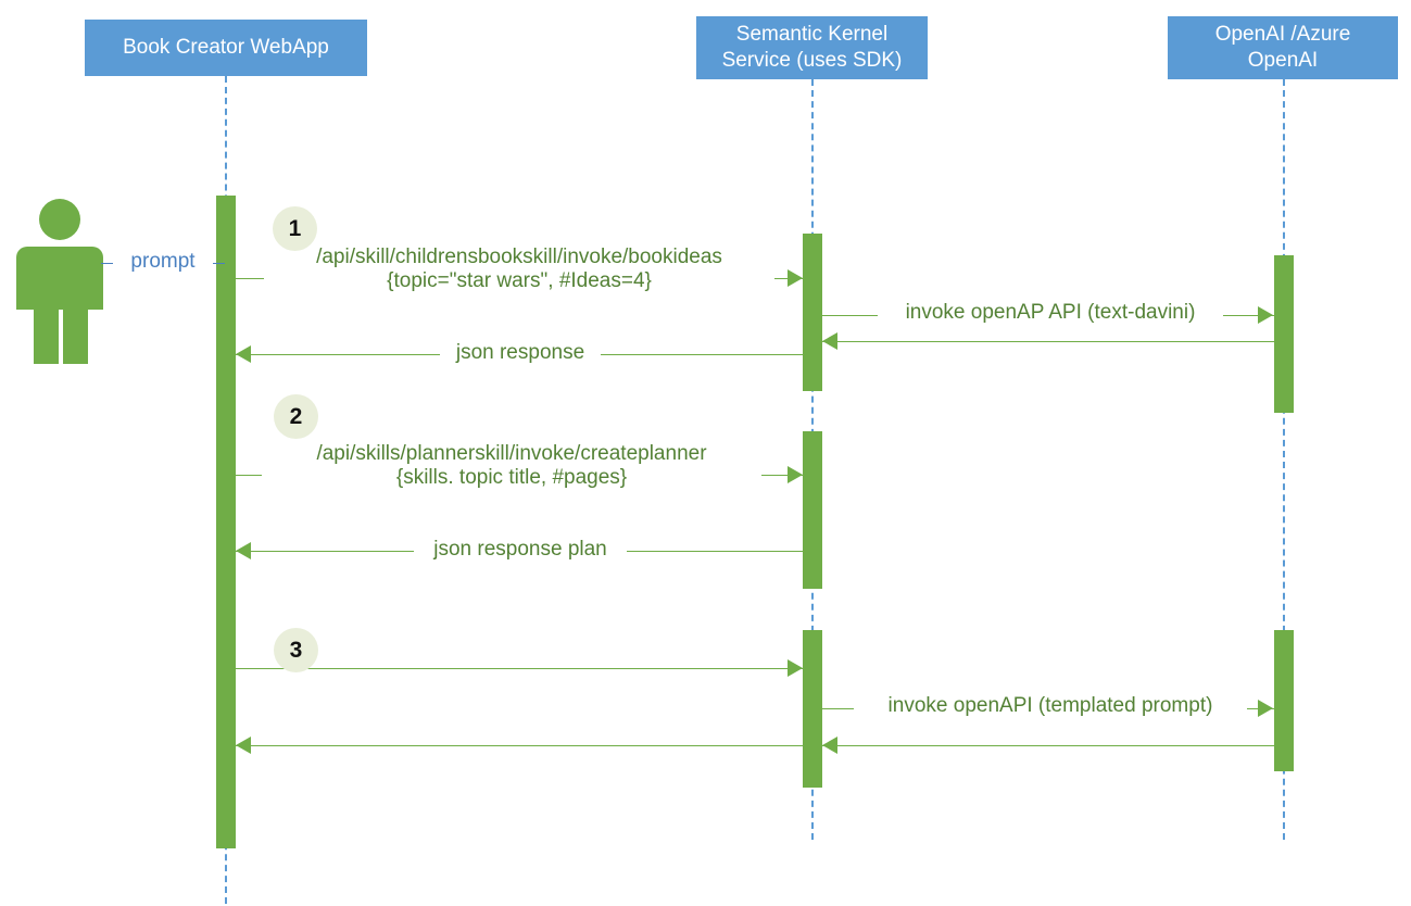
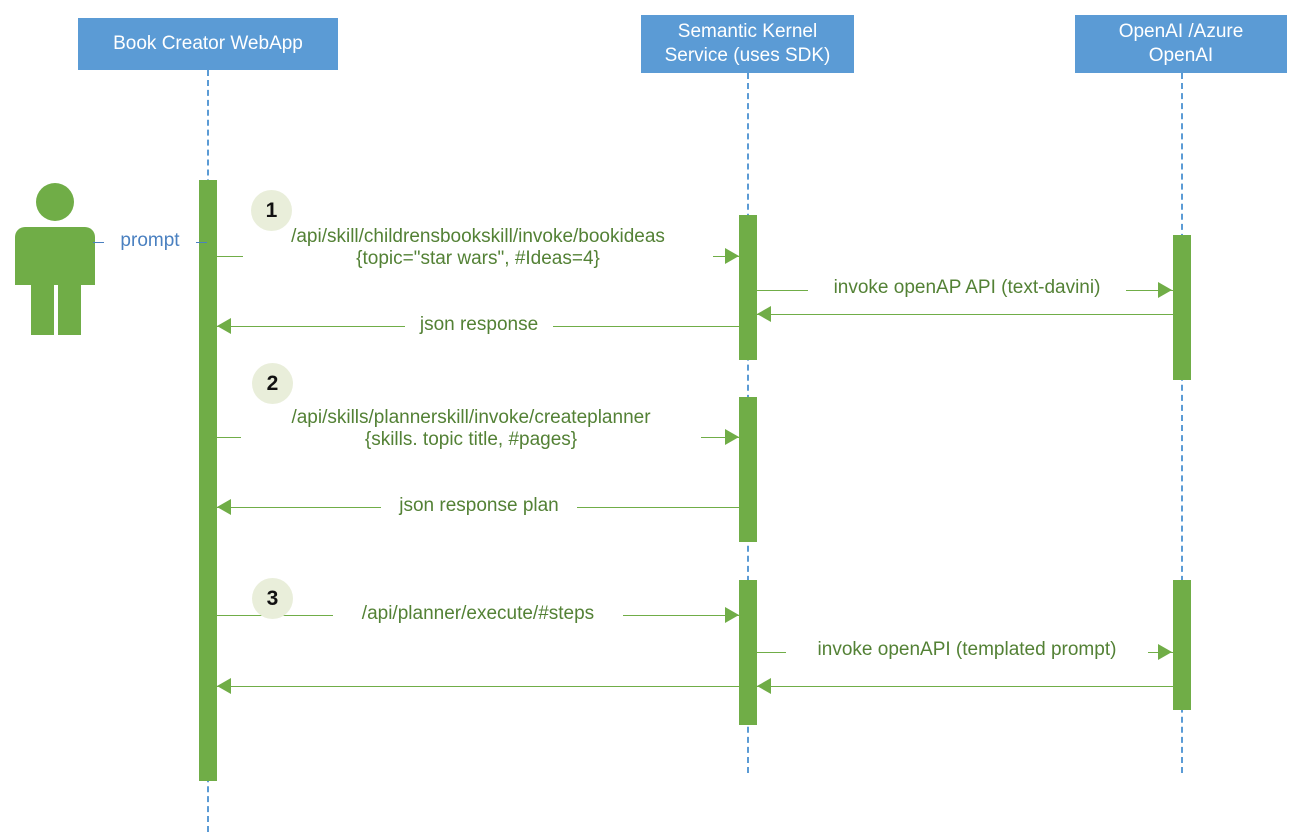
  Book Creator WebApp
  Semantic Kernel
  Service (uses SDK)
  OpenAI /Azure
  OpenAI
  prompt
  /api/skill/childrensbookskill/invoke/bookideas
  {topic="star wars", #Ideas=4}
  1
  invoke openAP API (text-davini)
  json response
  /api/skills/plannerskill/invoke/createplanner
  {skills. topic title, #pages}
  2
  json response plan
+ /api/planner/execute/#steps
  3
  invoke openAPI (templated prompt)
